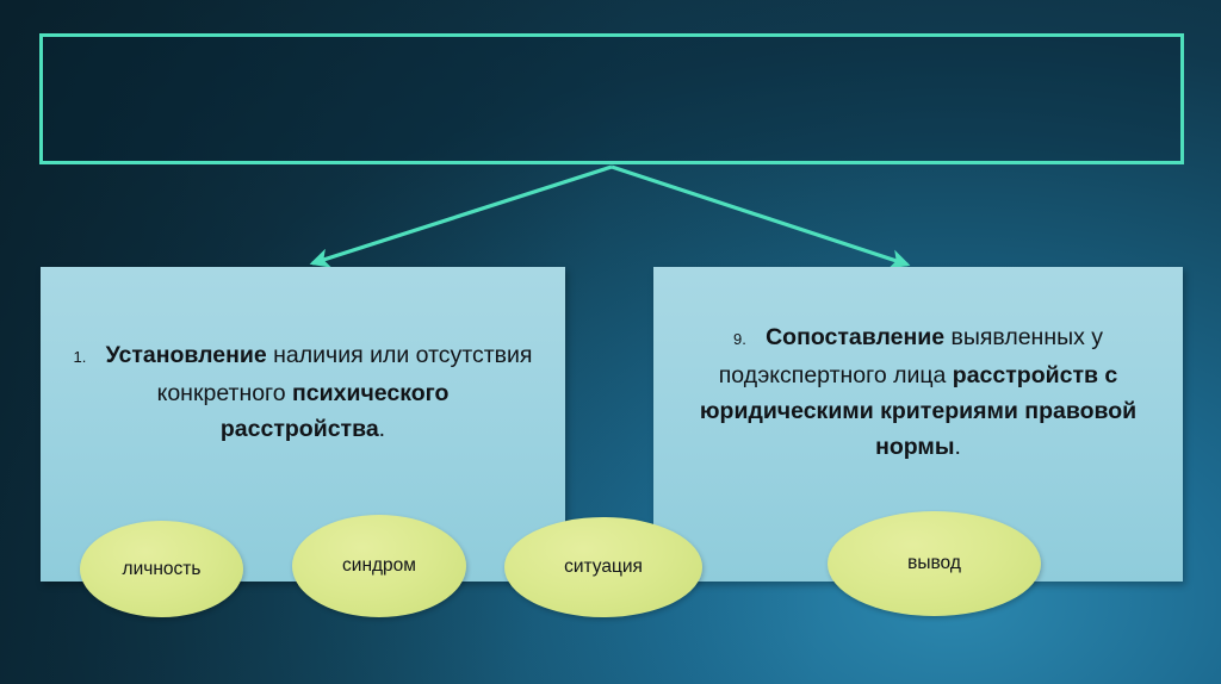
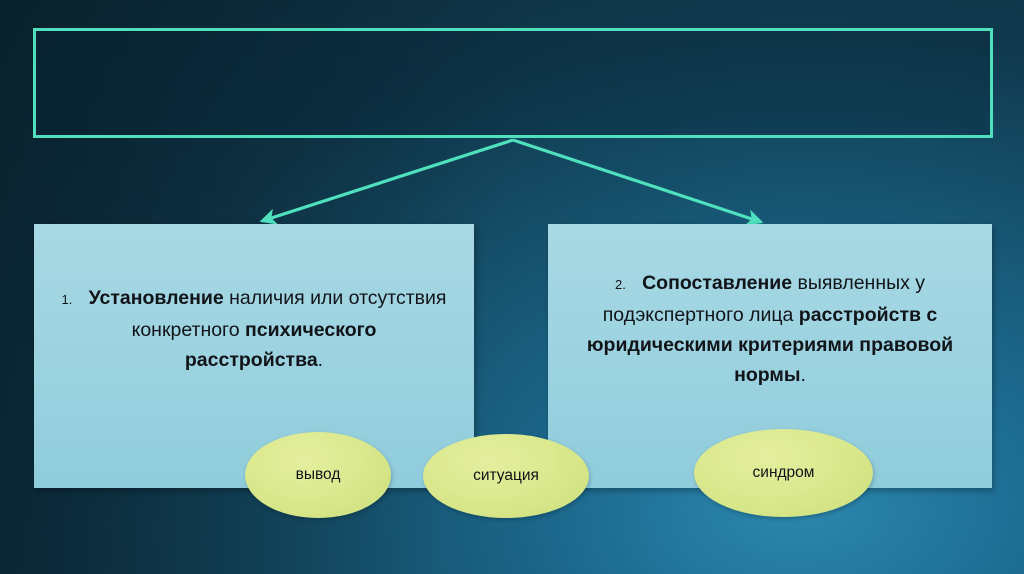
  1. Установление наличия или отсутствия конкретного психического расстройства.
- 9. Сопоставление выявленных у подэкспертного лица расстройств с юридическими критериями правовой нормы.
+ 2. Сопоставление выявленных у подэкспертного лица расстройств с юридическими критериями правовой нормы.
- личность
- синдром
+ вывод
  ситуация
- вывод
+ синдром
